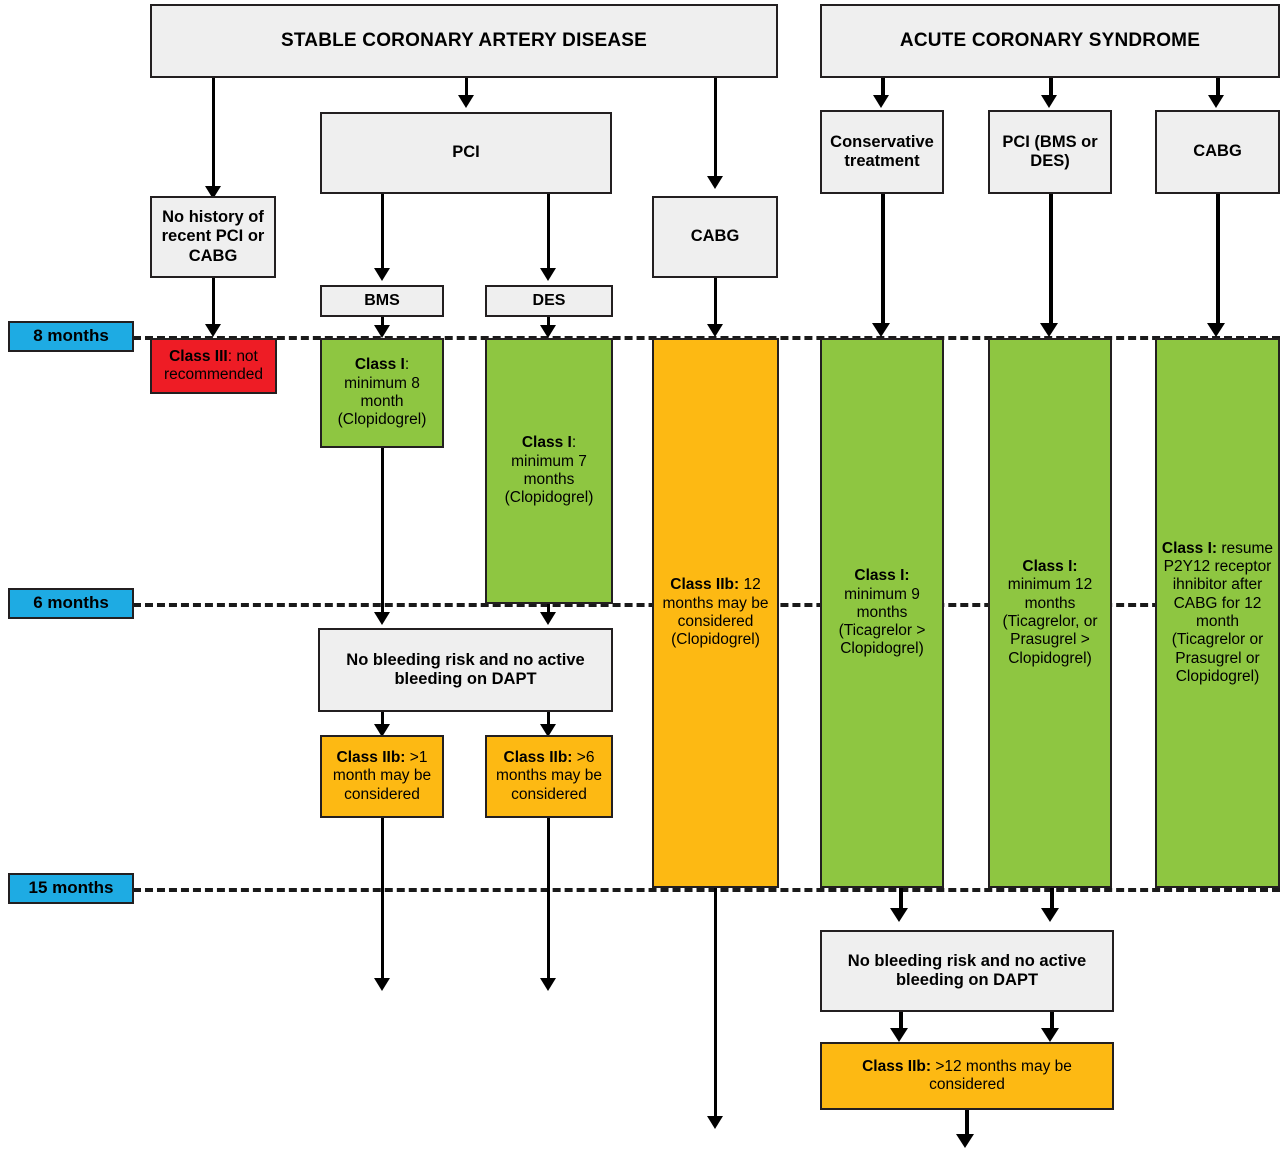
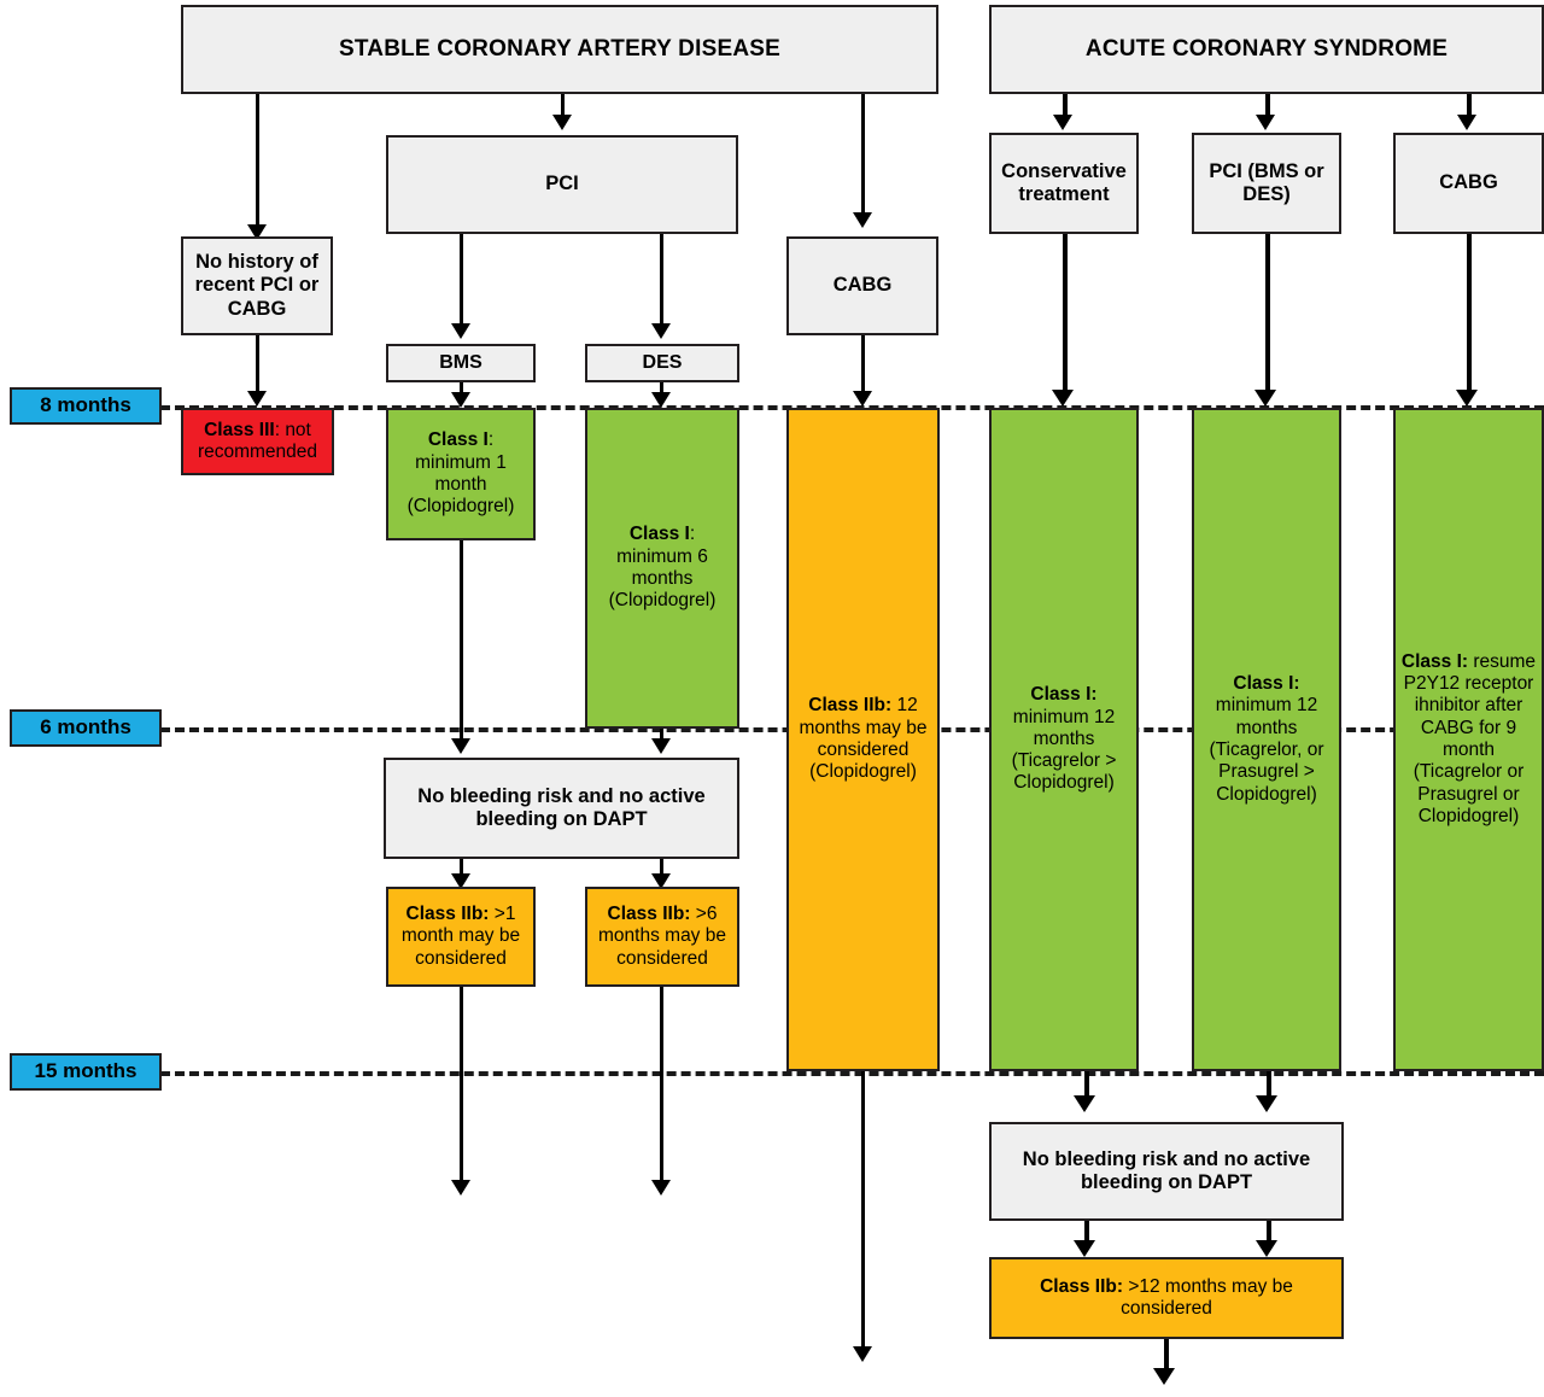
  8 months
  6 months
  15 months
  STABLE CORONARY ARTERY DISEASE
  ACUTE CORONARY SYNDROME
  No history of recent PCI or CABG
  PCI
  CABG
  Conservative treatment
  PCI (BMS or DES)
  CABG
  BMS
  DES
  Class III: not recommended
- Class I: minimum 8 month (Clopidogrel)
+ Class I: minimum 1 month (Clopidogrel)
- Class I: minimum 7 months (Clopidogrel)
+ Class I: minimum 6 months (Clopidogrel)
  Class IIb: 12 months may be considered (Clopidogrel)
- Class I: minimum 9 months (Ticagrelor > Clopidogrel)
+ Class I: minimum 12 months (Ticagrelor > Clopidogrel)
  Class I: minimum 12 months (Ticagrelor, or Prasugrel > Clopidogrel)
- Class I: resume P2Y12 receptor ihnibitor after CABG for 12 month (Ticagrelor or Prasugrel or Clopidogrel)
+ Class I: resume P2Y12 receptor ihnibitor after CABG for 9 month (Ticagrelor or Prasugrel or Clopidogrel)
  No bleeding risk and no active bleeding on DAPT
  Class IIb: >1 month may be considered
  Class IIb: >6 months may be considered
  No bleeding risk and no active bleeding on DAPT
  Class IIb: >12 months may be considered
